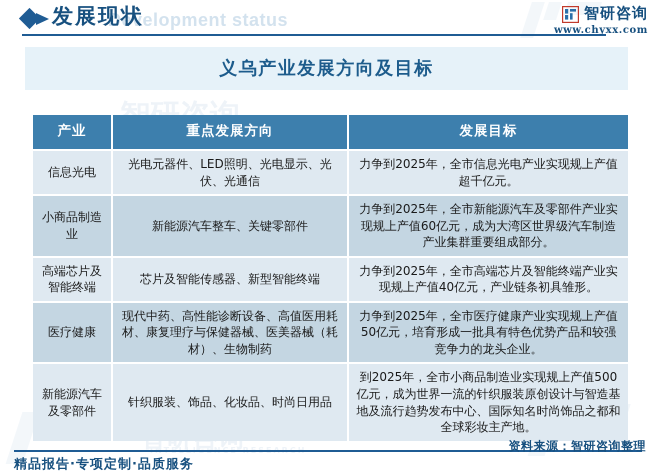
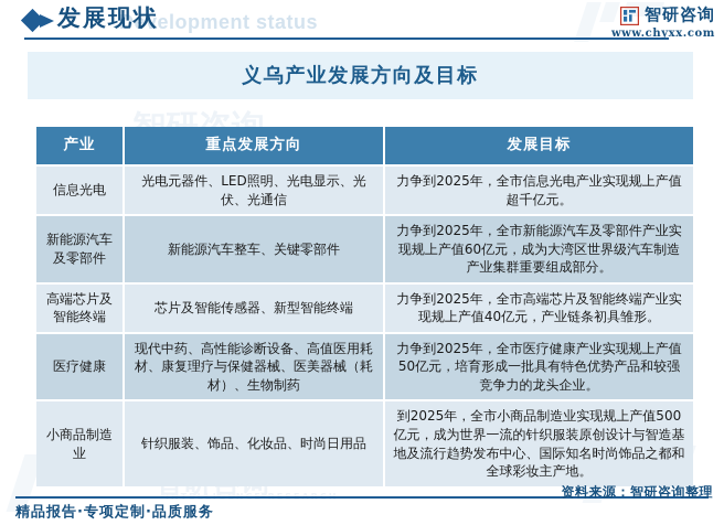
  Development status
  发展现状
  智研咨询
  www.chyxx.com
  义乌产业发展方向及目标
  产业	重点发展方向	发展目标
  信息光电	光电元器件、LED照明、光电显示、光伏、光通信	力争到2025年，全市信息光电产业实现规上产值超千亿元。
- 小商品制造业	新能源汽车整车、关键零部件	力争到2025年，全市新能源汽车及零部件产业实现规上产值60亿元，成为大湾区世界级汽车制造产业集群重要组成部分。
+ 新能源汽车及零部件	新能源汽车整车、关键零部件	力争到2025年，全市新能源汽车及零部件产业实现规上产值60亿元，成为大湾区世界级汽车制造产业集群重要组成部分。
  高端芯片及智能终端	芯片及智能传感器、新型智能终端	力争到2025年，全市高端芯片及智能终端产业实现规上产值40亿元，产业链条初具雏形。
  医疗健康	现代中药、高性能诊断设备、高值医用耗材、康复理疗与保健器械、医美器械（耗材）、生物制药	力争到2025年，全市医疗健康产业实现规上产值50亿元，培育形成一批具有特色优势产品和较强竞争力的龙头企业。
- 新能源汽车及零部件	针织服装、饰品、化妆品、时尚日用品	到2025年，全市小商品制造业实现规上产值500亿元，成为世界一流的针织服装原创设计与智造基地及流行趋势发布中心、国际知名时尚饰品之都和全球彩妆主产地。
+ 小商品制造业	针织服装、饰品、化妆品、时尚日用品	到2025年，全市小商品制造业实现规上产值500亿元，成为世界一流的针织服装原创设计与智造基地及流行趋势发布中心、国际知名时尚饰品之都和全球彩妆主产地。
  精品报告·专项定制·品质服务
  资料来源：智研咨询整理
